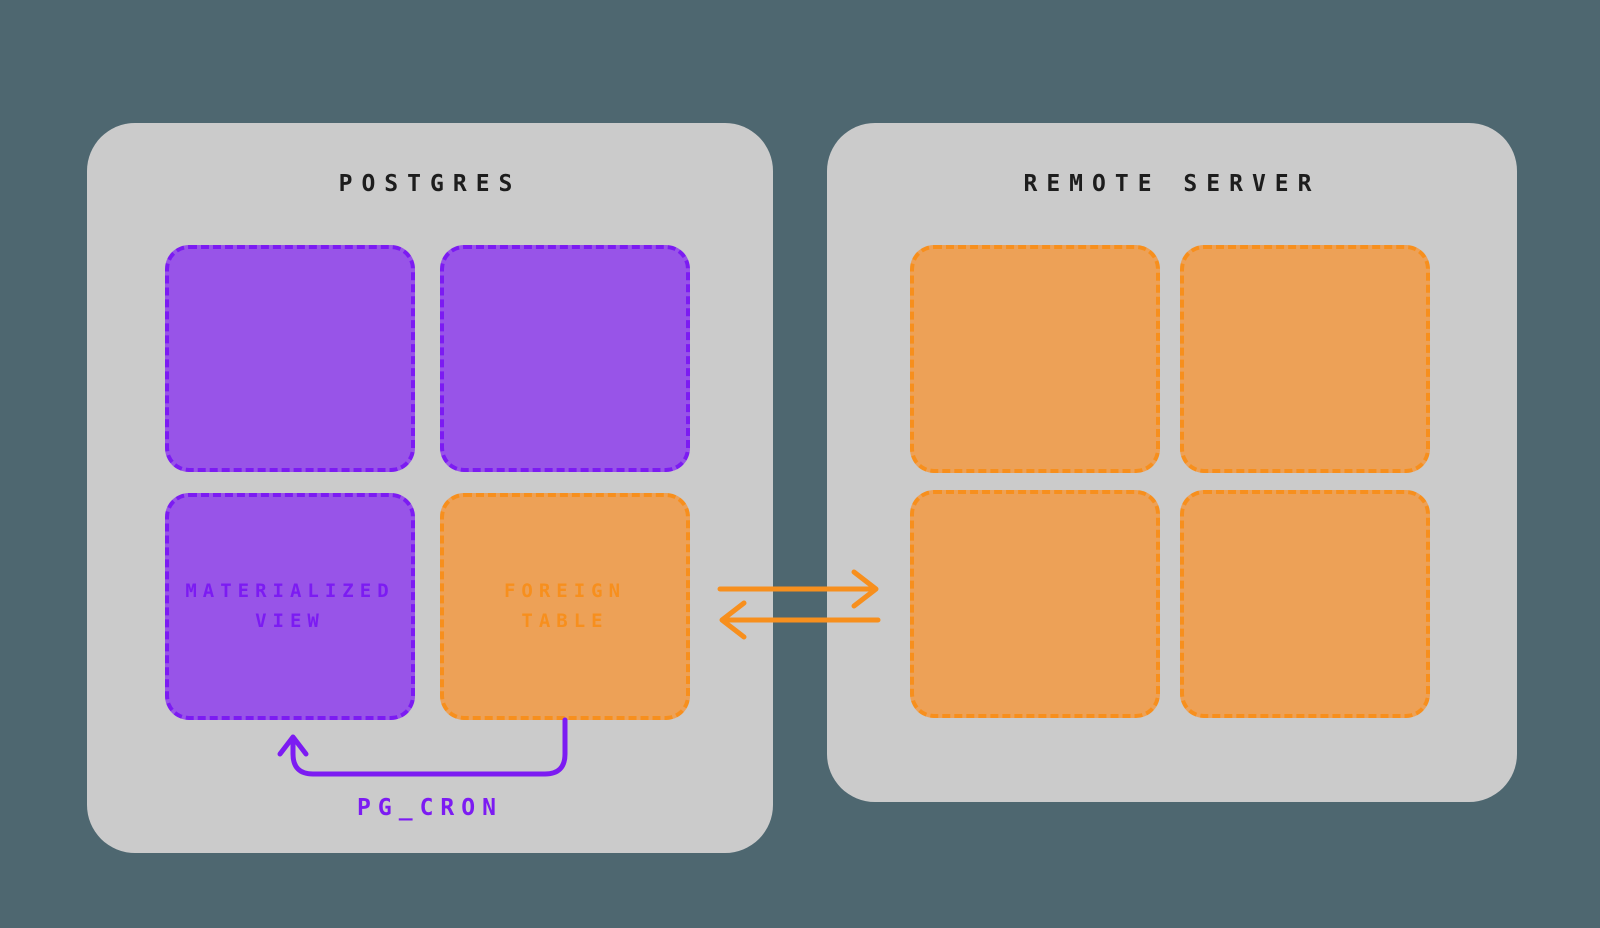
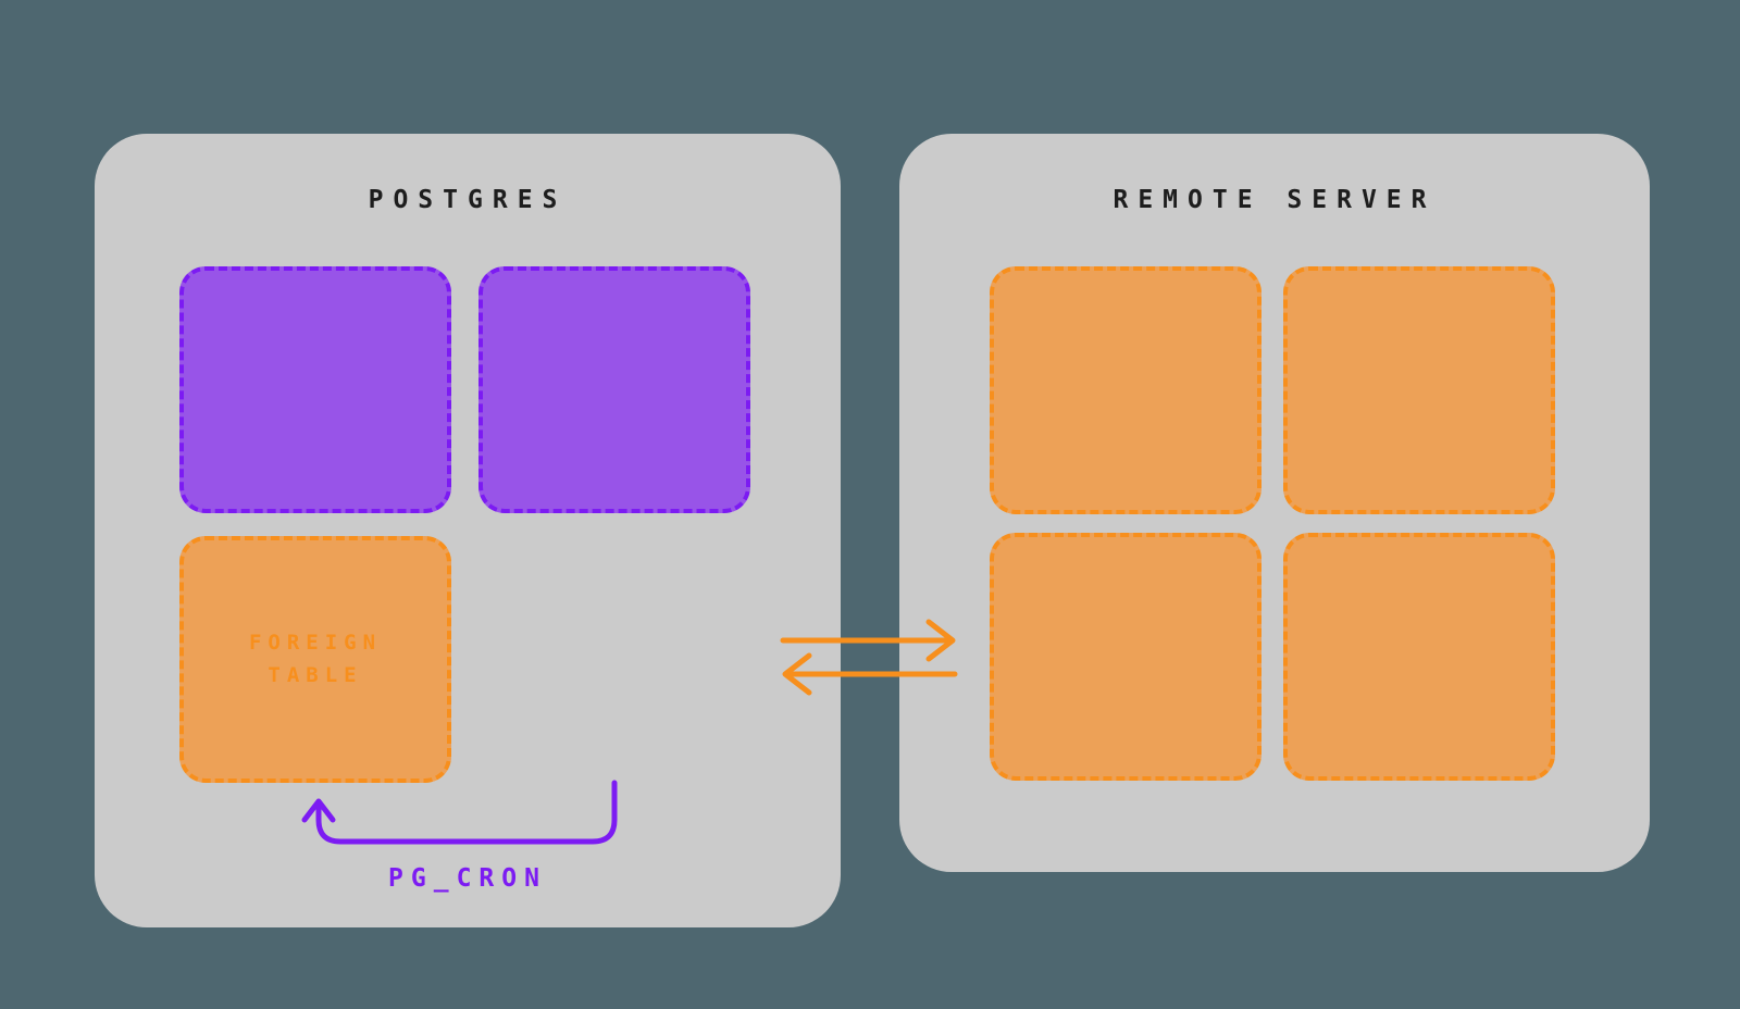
  POSTGRES
- MATERIALIZED
- VIEW
  FOREIGN
  TABLE
  PG_CRON
  REMOTE SERVER
